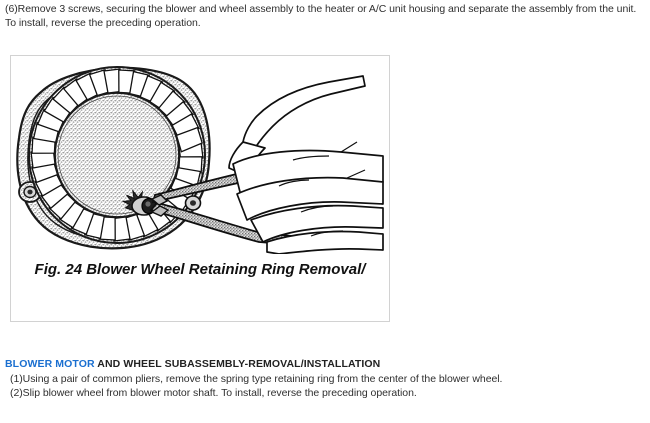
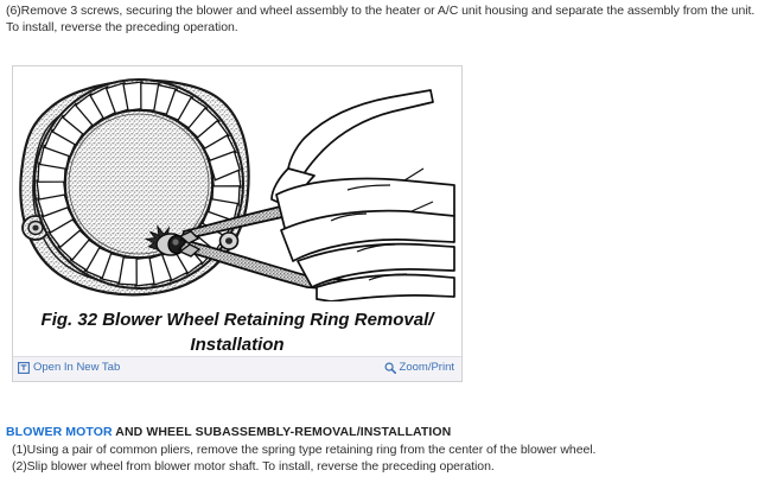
  (6)Remove 3 screws, securing the blower and wheel assembly to the heater or A/C unit housing and separate the assembly from the unit. To install, reverse the preceding operation.
- Fig. 24 Blower Wheel Retaining Ring Removal/
+ Fig. 32 Blower Wheel Retaining Ring Removal/
+ Installation
+ Open In New Tab
+ Zoom/Print
  BLOWER MOTOR AND WHEEL SUBASSEMBLY-REMOVAL/INSTALLATION
  (1)Using a pair of common pliers, remove the spring type retaining ring from the center of the blower wheel.
  (2)Slip blower wheel from blower motor shaft. To install, reverse the preceding operation.
